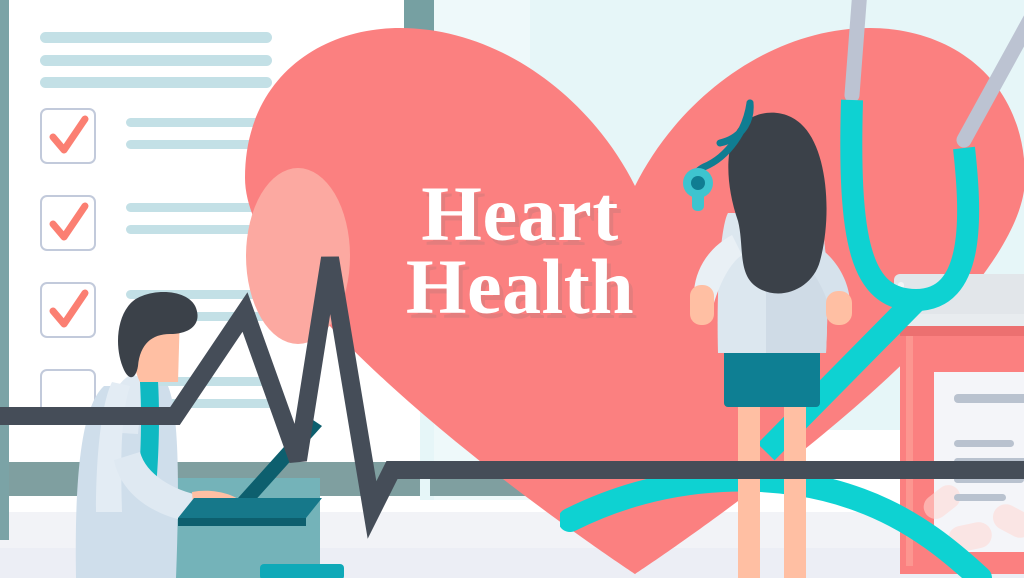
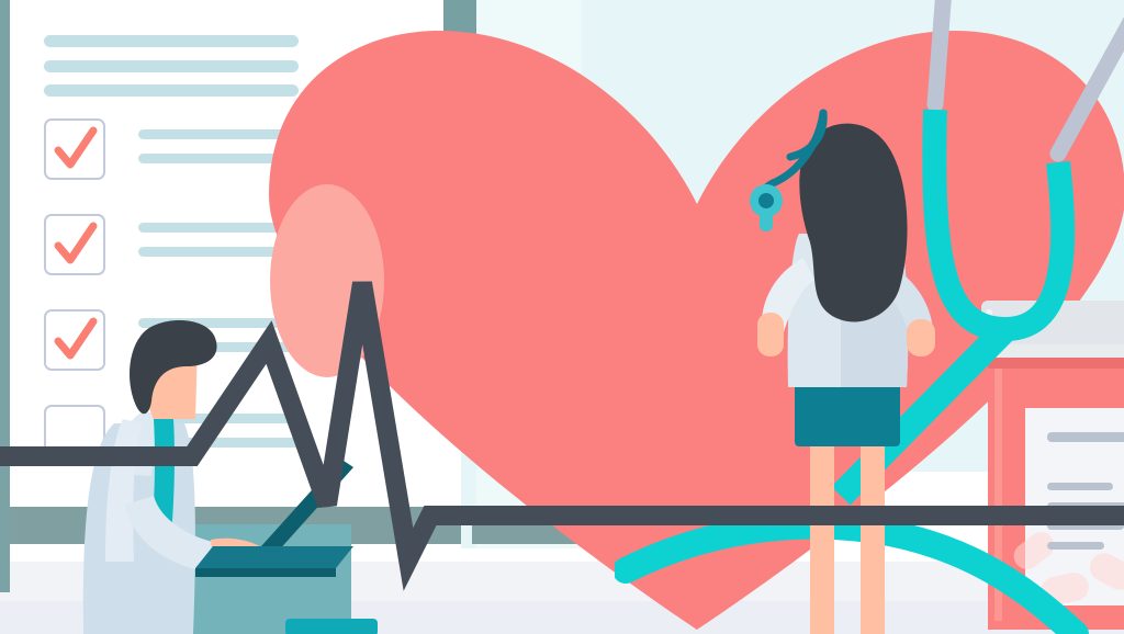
- Heart
- Health
